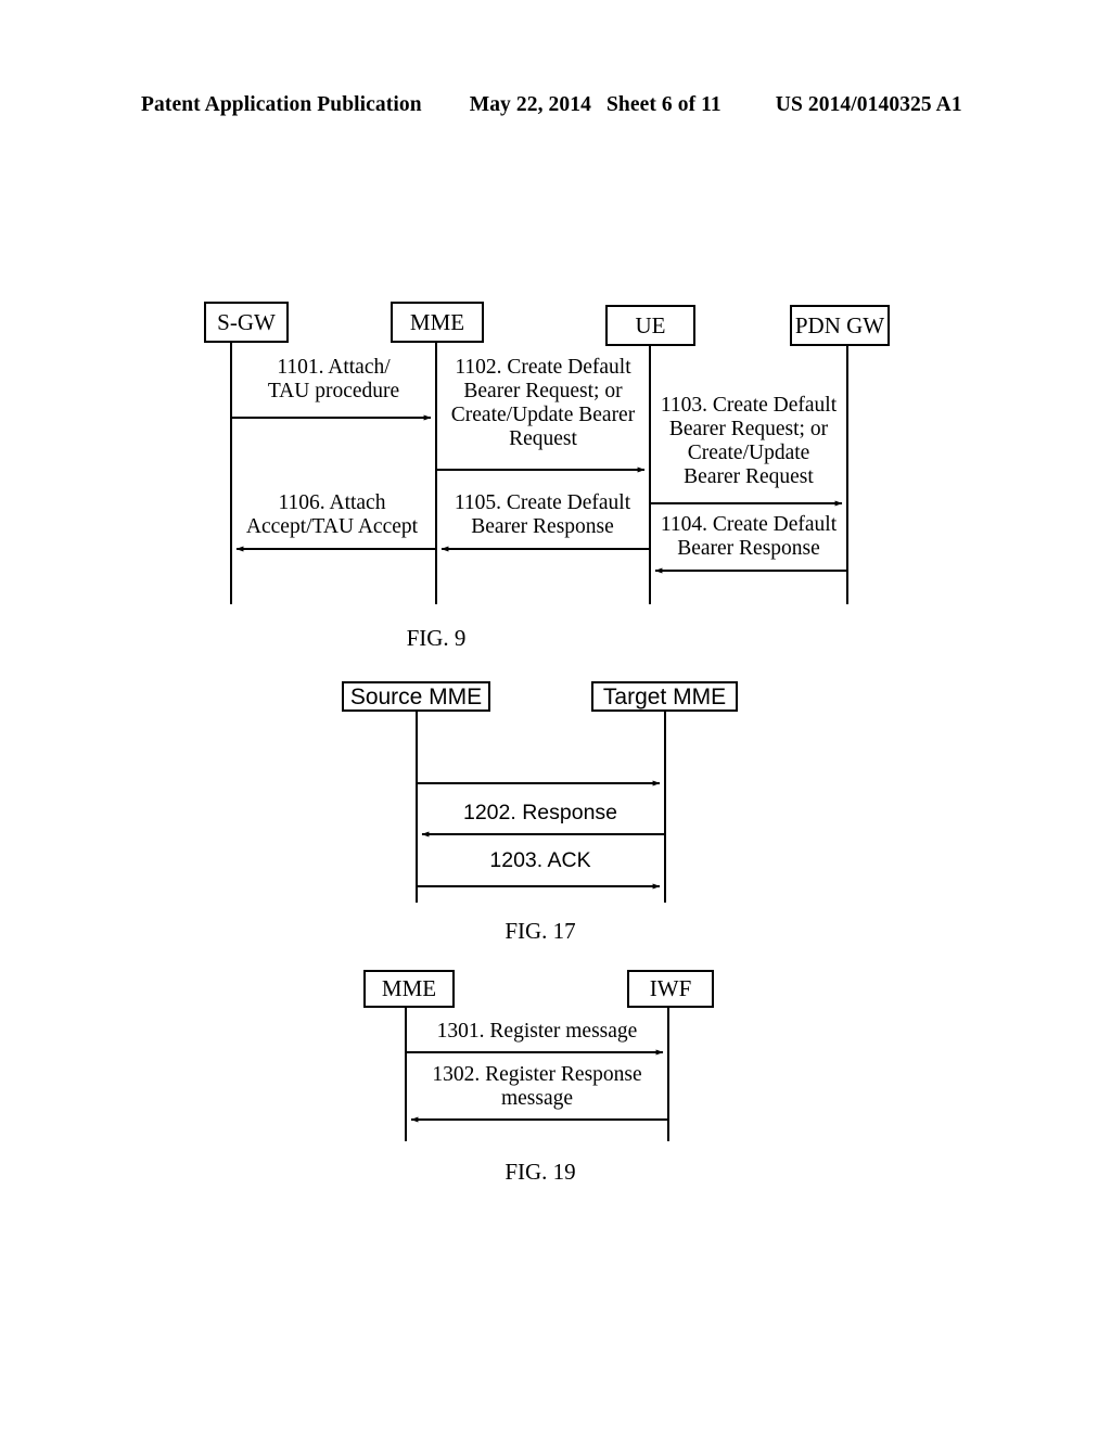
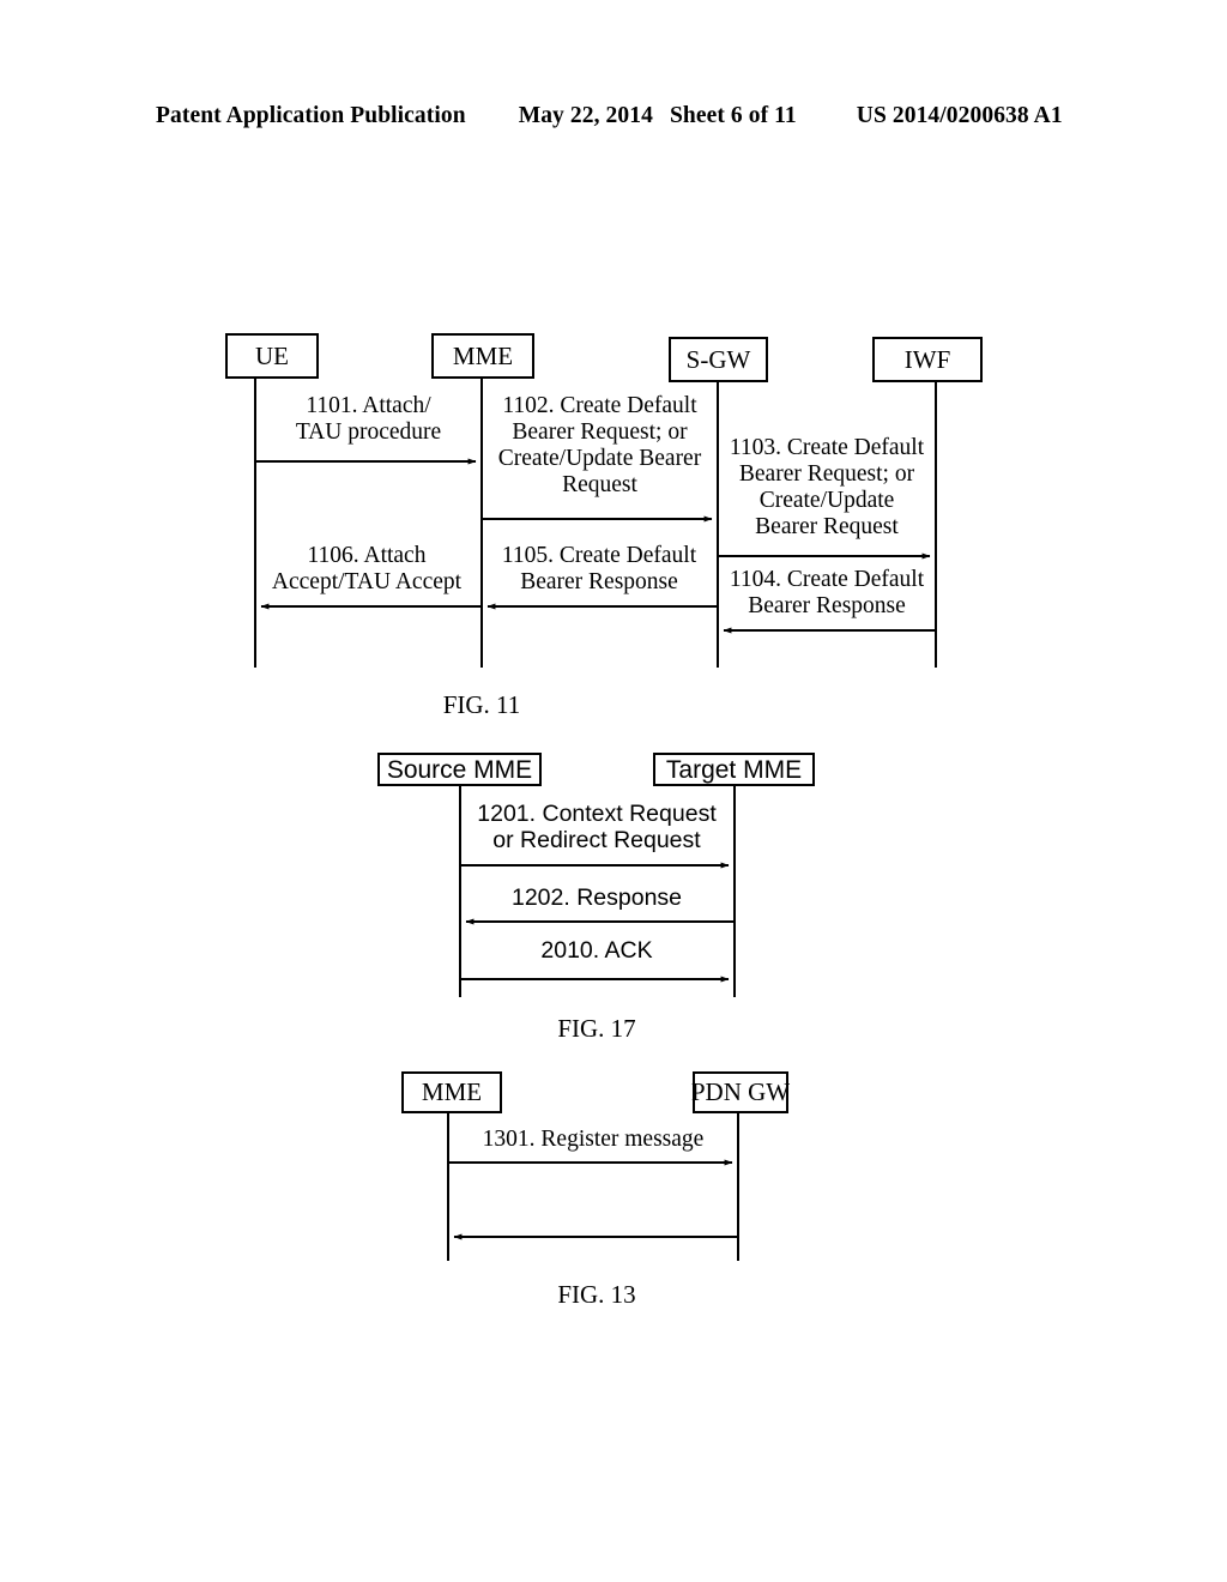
  Patent Application Publication
  May 22, 2014
  Sheet 6 of 11
- US 2014/0140325 A1
+ US 2014/0200638 A1
- S-GW
+ UE
  MME
- UE
+ S-GW
- PDN GW
+ IWF
  1101. Attach/
  TAU procedure
  1102. Create Default
  Bearer Request; or
  Create/Update Bearer
  Request
  1103. Create Default
  Bearer Request; or
  Create/Update
  Bearer Request
  1104. Create Default
  Bearer Response
  1105. Create Default
  Bearer Response
  1106. Attach
  Accept/TAU Accept
- FIG. 9
+ FIG. 11
  Source MME
  Target MME
+ 1201. Context Request
+ or Redirect Request
  1202. Response
- 1203. ACK
+ 2010. ACK
  FIG. 17
  MME
- IWF
+ PDN GW
  1301. Register message
- 1302. Register Response
- message
- FIG. 19
+ FIG. 13
